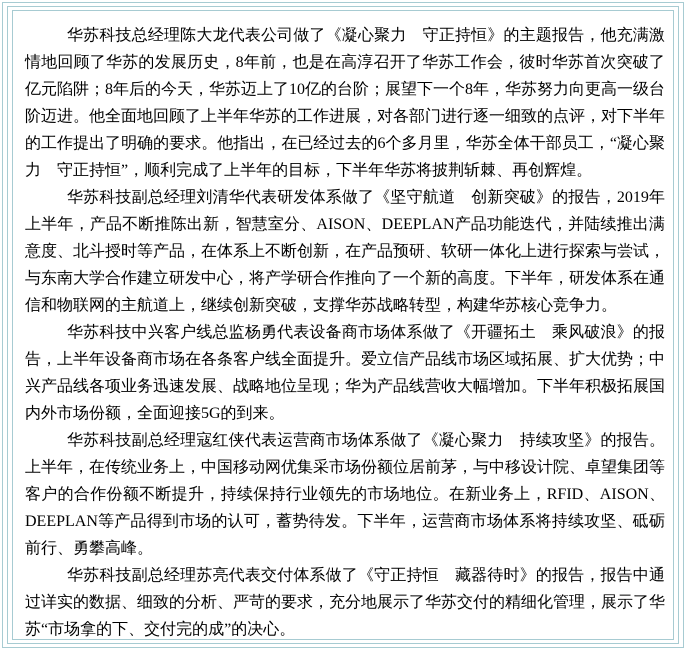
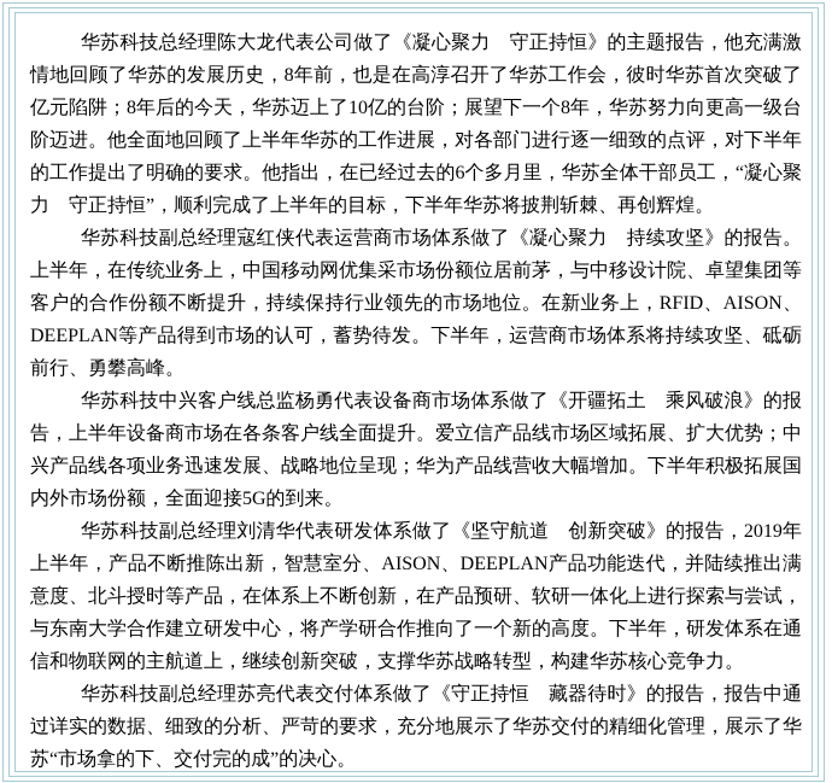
  华苏科技总经理陈大龙代表公司做了《凝心聚力 守正持恒》的主题报告，他充满激情地回顾了华苏的发展历史，8年前，也是在高淳召开了华苏工作会，彼时华苏首次突破了亿元陷阱；8年后的今天，华苏迈上了10亿的台阶；展望下一个8年，华苏努力向更高一级台阶迈进。他全面地回顾了上半年华苏的工作进展，对各部门进行逐一细致的点评，对下半年的工作提出了明确的要求。他指出，在已经过去的6个多月里，华苏全体干部员工，“凝心聚力 守正持恒”，顺利完成了上半年的目标，下半年华苏将披荆斩棘、再创辉煌。
- 华苏科技副总经理刘清华代表研发体系做了《坚守航道 创新突破》的报告，2019年上半年，产品不断推陈出新，智慧室分、AISON、DEEPLAN产品功能迭代，并陆续推出满意度、北斗授时等产品，在体系上不断创新，在产品预研、软研一体化上进行探索与尝试，与东南大学合作建立研发中心，将产学研合作推向了一个新的高度。下半年，研发体系在通信和物联网的主航道上，继续创新突破，支撑华苏战略转型，构建华苏核心竞争力。
+ 华苏科技副总经理寇红侠代表运营商市场体系做了《凝心聚力 持续攻坚》的报告。上半年，在传统业务上，中国移动网优集采市场份额位居前茅，与中移设计院、卓望集团等客户的合作份额不断提升，持续保持行业领先的市场地位。在新业务上，RFID、AISON、DEEPLAN等产品得到市场的认可，蓄势待发。下半年，运营商市场体系将持续攻坚、砥砺前行、勇攀高峰。
  华苏科技中兴客户线总监杨勇代表设备商市场体系做了《开疆拓土 乘风破浪》的报告，上半年设备商市场在各条客户线全面提升。爱立信产品线市场区域拓展、扩大优势；中兴产品线各项业务迅速发展、战略地位呈现；华为产品线营收大幅增加。下半年积极拓展国内外市场份额，全面迎接5G的到来。
- 华苏科技副总经理寇红侠代表运营商市场体系做了《凝心聚力 持续攻坚》的报告。上半年，在传统业务上，中国移动网优集采市场份额位居前茅，与中移设计院、卓望集团等客户的合作份额不断提升，持续保持行业领先的市场地位。在新业务上，RFID、AISON、DEEPLAN等产品得到市场的认可，蓄势待发。下半年，运营商市场体系将持续攻坚、砥砺前行、勇攀高峰。
+ 华苏科技副总经理刘清华代表研发体系做了《坚守航道 创新突破》的报告，2019年上半年，产品不断推陈出新，智慧室分、AISON、DEEPLAN产品功能迭代，并陆续推出满意度、北斗授时等产品，在体系上不断创新，在产品预研、软研一体化上进行探索与尝试，与东南大学合作建立研发中心，将产学研合作推向了一个新的高度。下半年，研发体系在通信和物联网的主航道上，继续创新突破，支撑华苏战略转型，构建华苏核心竞争力。
  华苏科技副总经理苏亮代表交付体系做了《守正持恒 藏器待时》的报告，报告中通过详实的数据、细致的分析、严苛的要求，充分地展示了华苏交付的精细化管理，展示了华苏“市场拿的下、交付完的成”的决心。
